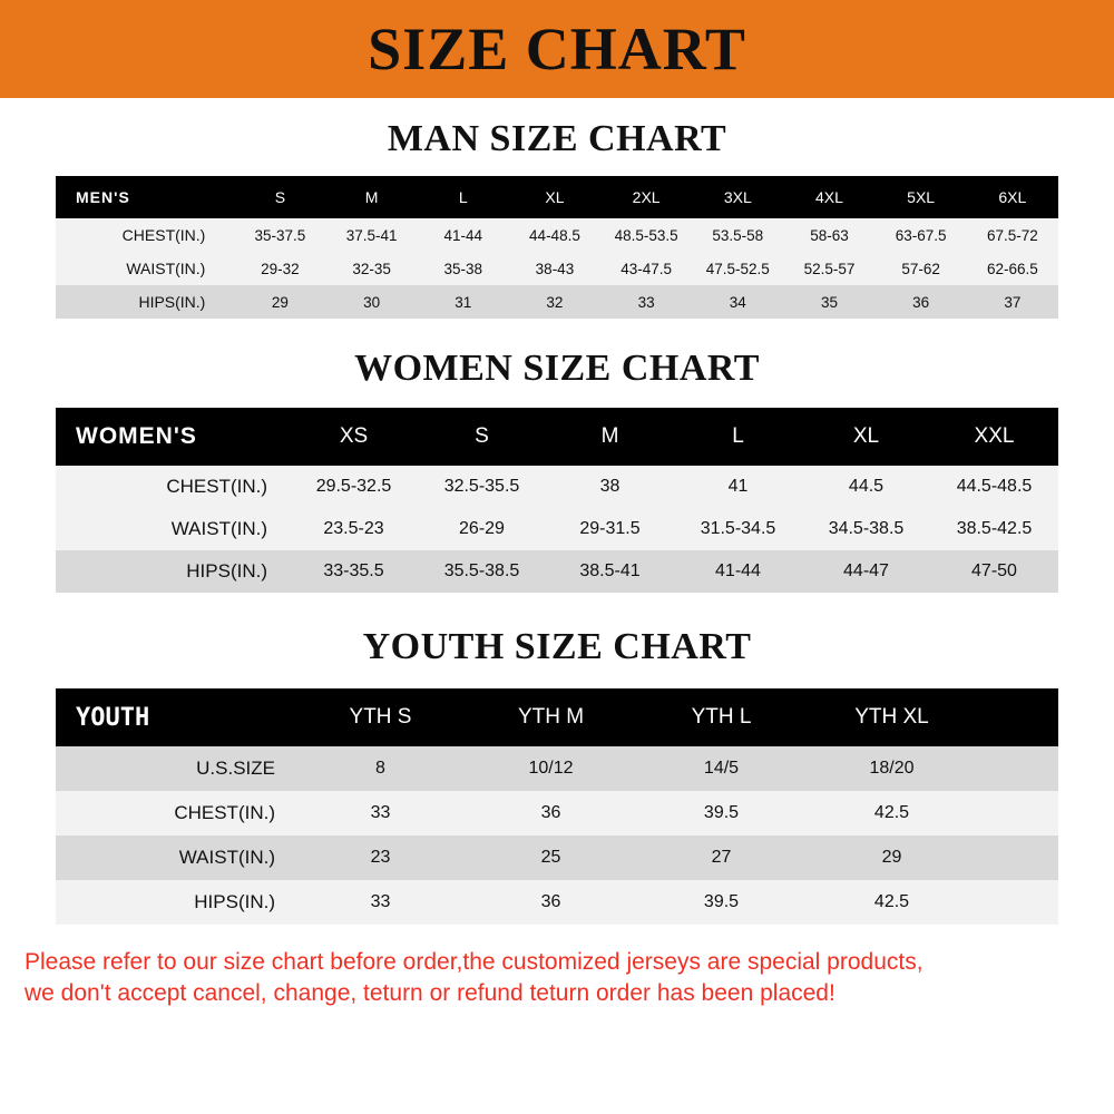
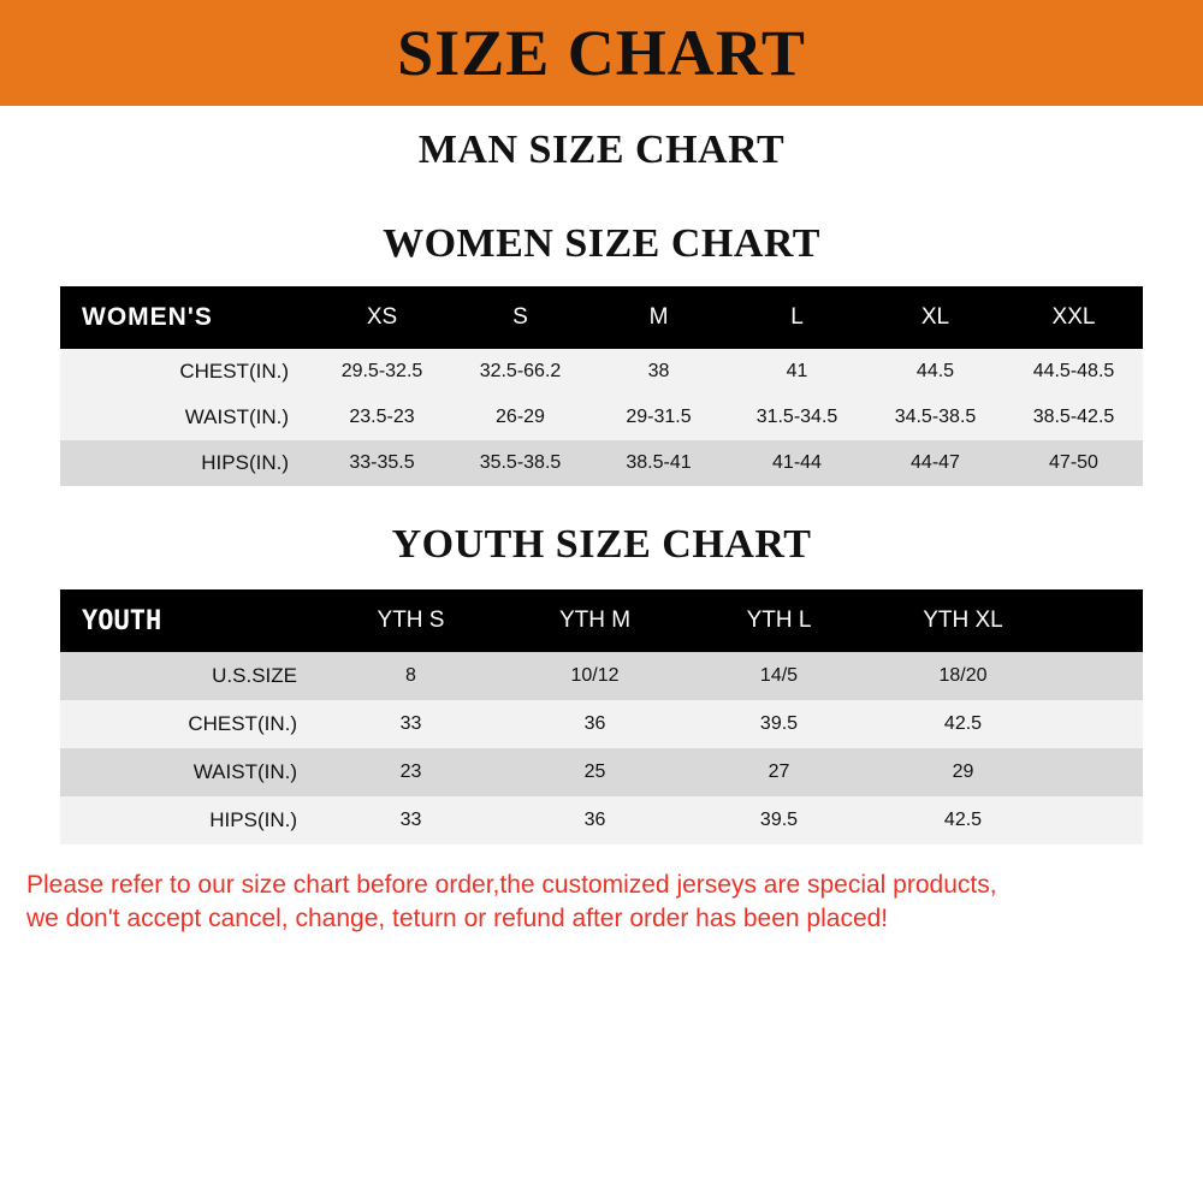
  SIZE CHART
  MAN SIZE CHART
- MEN'S	S	M	L	XL	2XL	3XL	4XL	5XL	6XL
- CHEST(IN.)	35-37.5	37.5-41	41-44	44-48.5	48.5-53.5	53.5-58	58-63	63-67.5	67.5-72
- WAIST(IN.)	29-32	32-35	35-38	38-43	43-47.5	47.5-52.5	52.5-57	57-62	62-66.5
- HIPS(IN.)	29	30	31	32	33	34	35	36	37
  WOMEN SIZE CHART
  WOMEN'S	XS	S	M	L	XL	XXL
- CHEST(IN.)	29.5-32.5	32.5-35.5	38	41	44.5	44.5-48.5
+ CHEST(IN.)	29.5-32.5	32.5-66.2	38	41	44.5	44.5-48.5
  WAIST(IN.)	23.5-23	26-29	29-31.5	31.5-34.5	34.5-38.5	38.5-42.5
  HIPS(IN.)	33-35.5	35.5-38.5	38.5-41	41-44	44-47	47-50
  YOUTH SIZE CHART
  YOUTH	YTH S	YTH M	YTH L	YTH XL
  U.S.SIZE	8	10/12	14/5	18/20
  CHEST(IN.)	33	36	39.5	42.5
  WAIST(IN.)	23	25	27	29
  HIPS(IN.)	33	36	39.5	42.5
  Please refer to our size chart before order,the customized jerseys are special products,
- we don't accept cancel, change, teturn or refund teturn order has been placed!
+ we don't accept cancel, change, teturn or refund after order has been placed!
